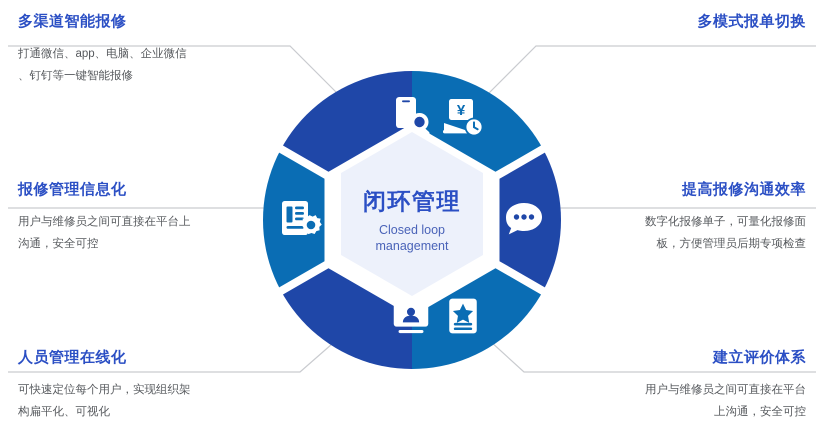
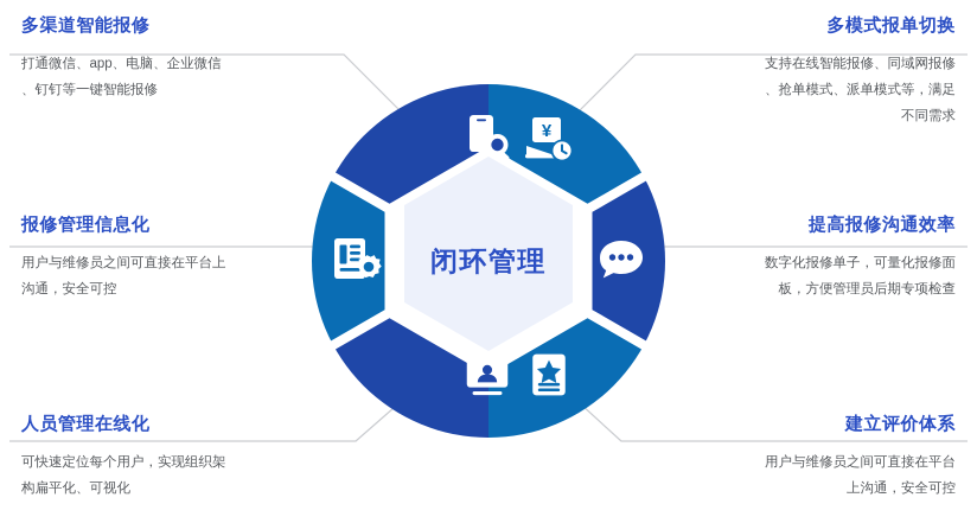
  闭环管理
- Closed loop management
  多渠道智能报修
  打通微信、app、电脑、企业微信
  、钉钉等一键智能报修
  报修管理信息化
  用户与维修员之间可直接在平台上
  沟通，安全可控
  人员管理在线化
  可快速定位每个用户，实现组织架
  构扁平化、可视化
  多模式报单切换
+ 支持在线智能报修、同域网报修
+ 、抢单模式、派单模式等，满足
+ 不同需求
  提高报修沟通效率
  数字化报修单子，可量化报修面
  板，方便管理员后期专项检查
  建立评价体系
  用户与维修员之间可直接在平台
  上沟通，安全可控
